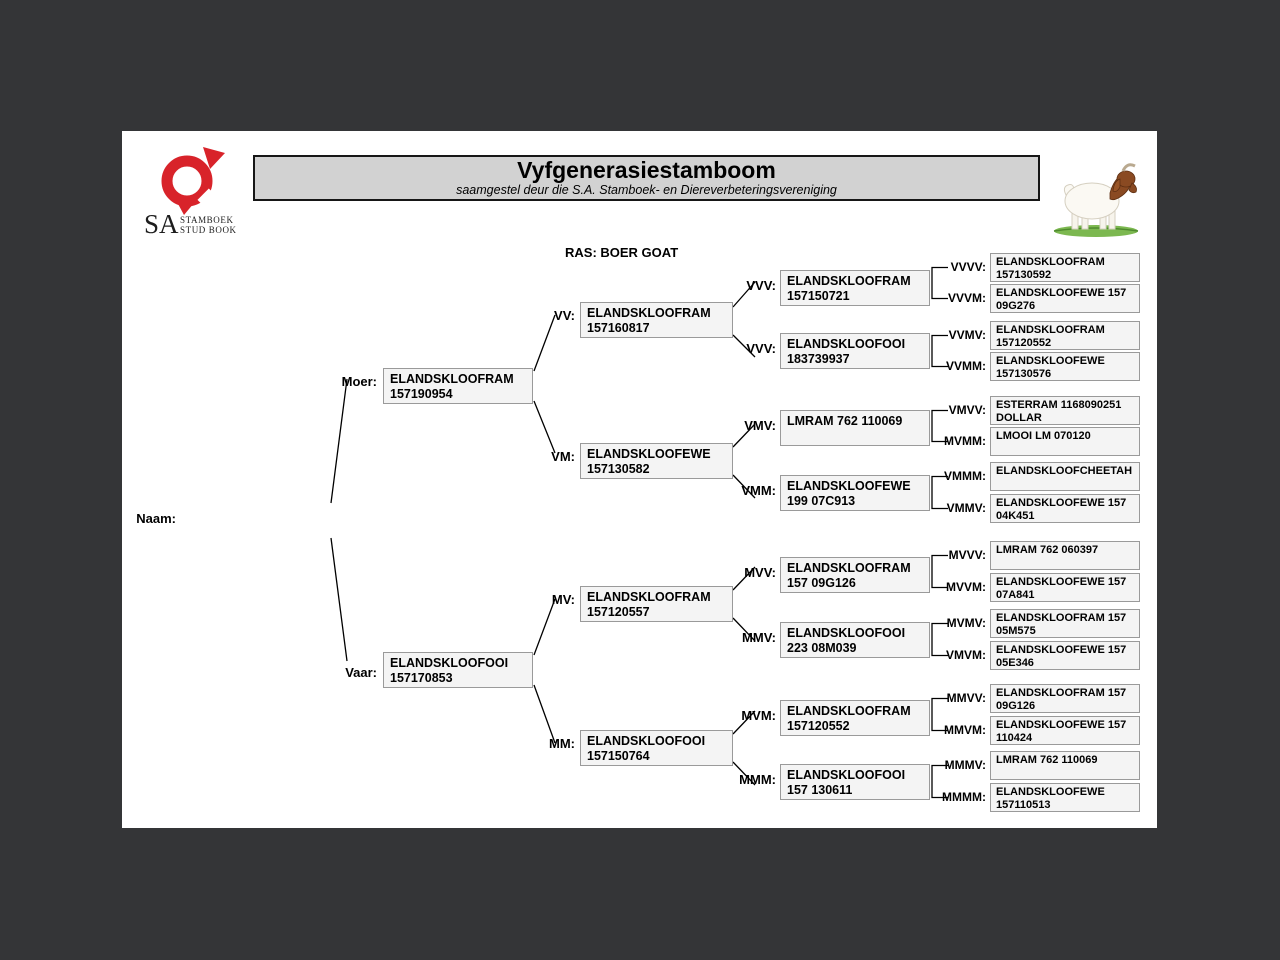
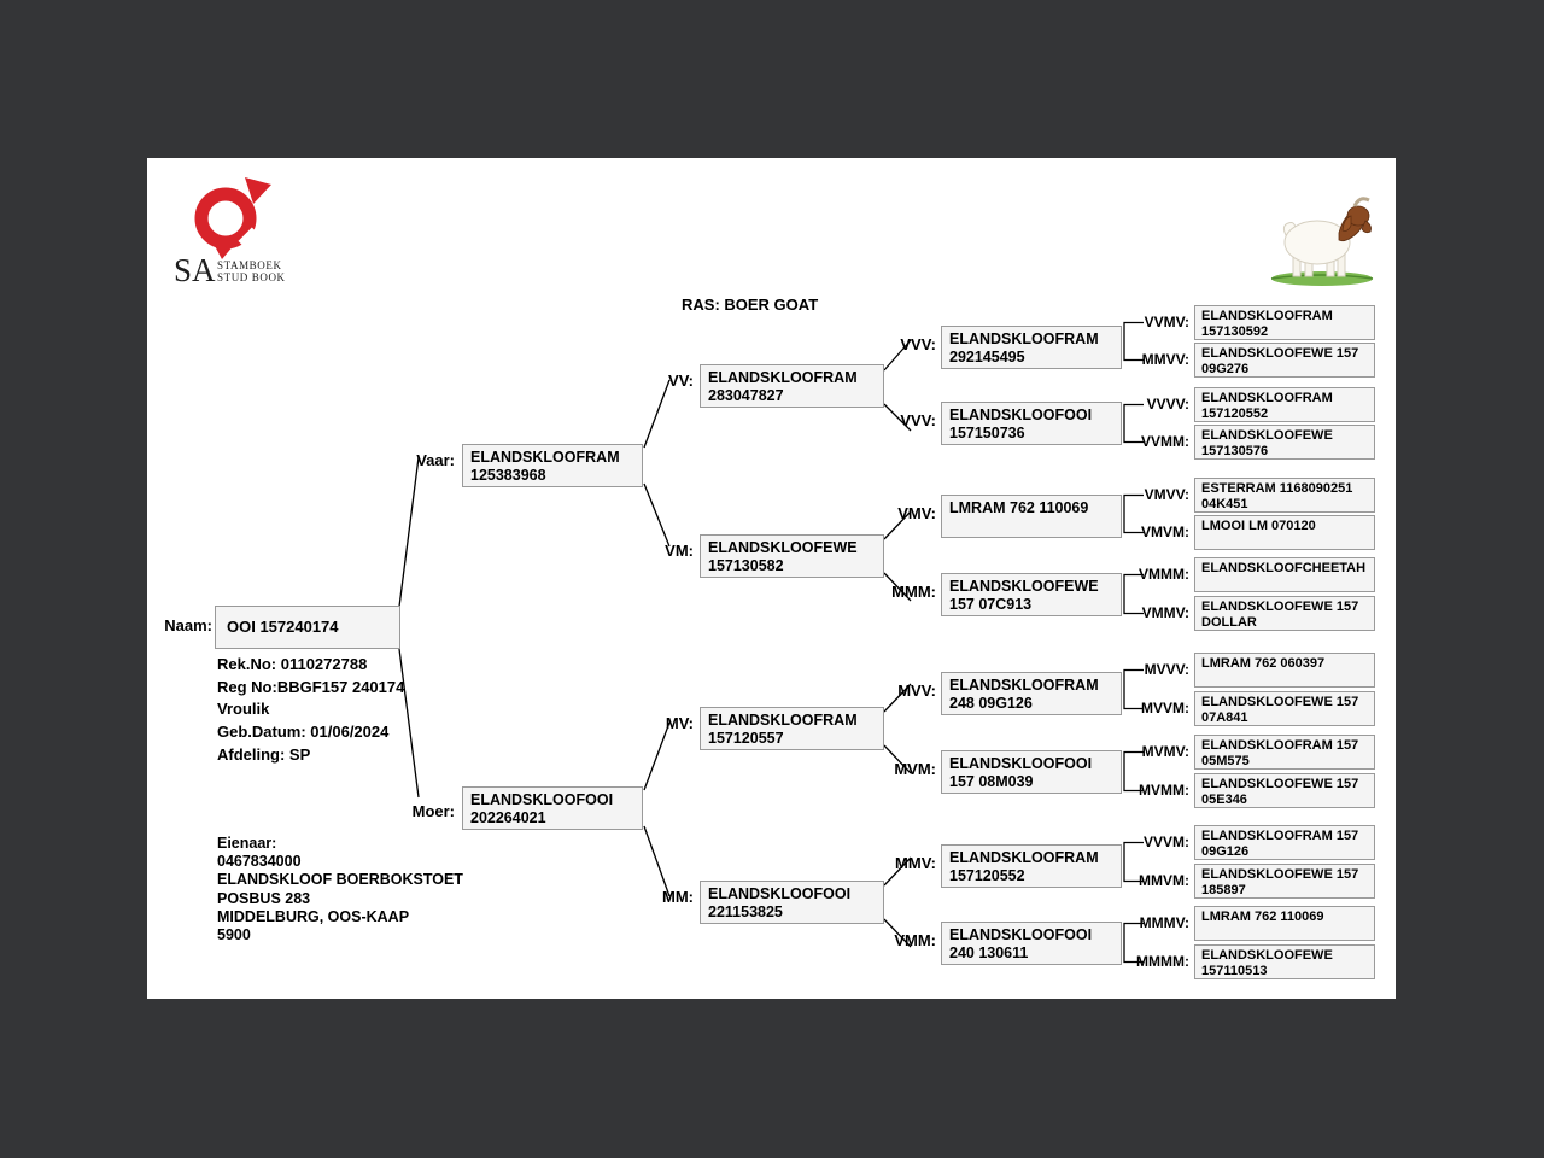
  SA
  STAMBOEK
  STUD BOOK
- Vyfgenerasiestamboom
- saamgestel deur die S.A. Stamboek- en Diereverbeteringsvereniging
  RAS: BOER GOAT
  Naam:
+ OOI 157240174
+ Rek.No: 0110272788
+ Reg No:BBGF157 240174
+ Vroulik
+ Geb.Datum: 01/06/2024
+ Afdeling: SP
+ Eienaar:
+ 0467834000
+ ELANDSKLOOF BOERBOKSTOET
+ POSBUS 283
+ MIDDELBURG, OOS-KAAP
+ 5900
- Moer:
+ Vaar:
  ELANDSKLOOFRAM
- 157190954
+ 125383968
- Vaar:
+ Moer:
  ELANDSKLOOFOOI
- 157170853
+ 202264021
  VV:
  ELANDSKLOOFRAM
- 157160817
+ 283047827
  VM:
  ELANDSKLOOFEWE
  157130582
  MV:
  ELANDSKLOOFRAM
  157120557
  MM:
  ELANDSKLOOFOOI
- 157150764
+ 221153825
  VVV:
  ELANDSKLOOFRAM
- 157150721
+ 292145495
  VVV:
  ELANDSKLOOFOOI
- 183739937
+ 157150736
  VMV:
  LMRAM 762 110069
- VMM:
+ MMM:
  ELANDSKLOOFEWE
- 199 07C913
+ 157 07C913
  MVV:
  ELANDSKLOOFRAM
- 157 09G126
+ 248 09G126
- MMV:
+ MVM:
  ELANDSKLOOFOOI
- 223 08M039
+ 157 08M039
- MVM:
+ MMV:
  ELANDSKLOOFRAM
  157120552
- MMM:
+ VMM:
  ELANDSKLOOFOOI
- 157 130611
+ 240 130611
- VVVV:
+ VVMV:
  ELANDSKLOOFRAM
  157130592
- VVVM:
+ MMVV:
  ELANDSKLOOFEWE 157
  09G276
- VVMV:
+ VVVV:
  ELANDSKLOOFRAM
  157120552
  VVMM:
  ELANDSKLOOFEWE
  157130576
  VMVV:
  ESTERRAM 1168090251
- DOLLAR
+ 04K451
- MVMM:
+ VMVM:
  LMOOI LM 070120
  VMMM:
  ELANDSKLOOFCHEETAH
  VMMV:
  ELANDSKLOOFEWE 157
- 04K451
+ DOLLAR
  MVVV:
  LMRAM 762 060397
  MVVM:
  ELANDSKLOOFEWE 157
  07A841
  MVMV:
  ELANDSKLOOFRAM 157
  05M575
- VMVM:
+ MVMM:
  ELANDSKLOOFEWE 157
  05E346
- MMVV:
+ VVVM:
  ELANDSKLOOFRAM 157
  09G126
  MMVM:
  ELANDSKLOOFEWE 157
- 110424
+ 185897
  MMMV:
  LMRAM 762 110069
  MMMM:
  ELANDSKLOOFEWE
  157110513
